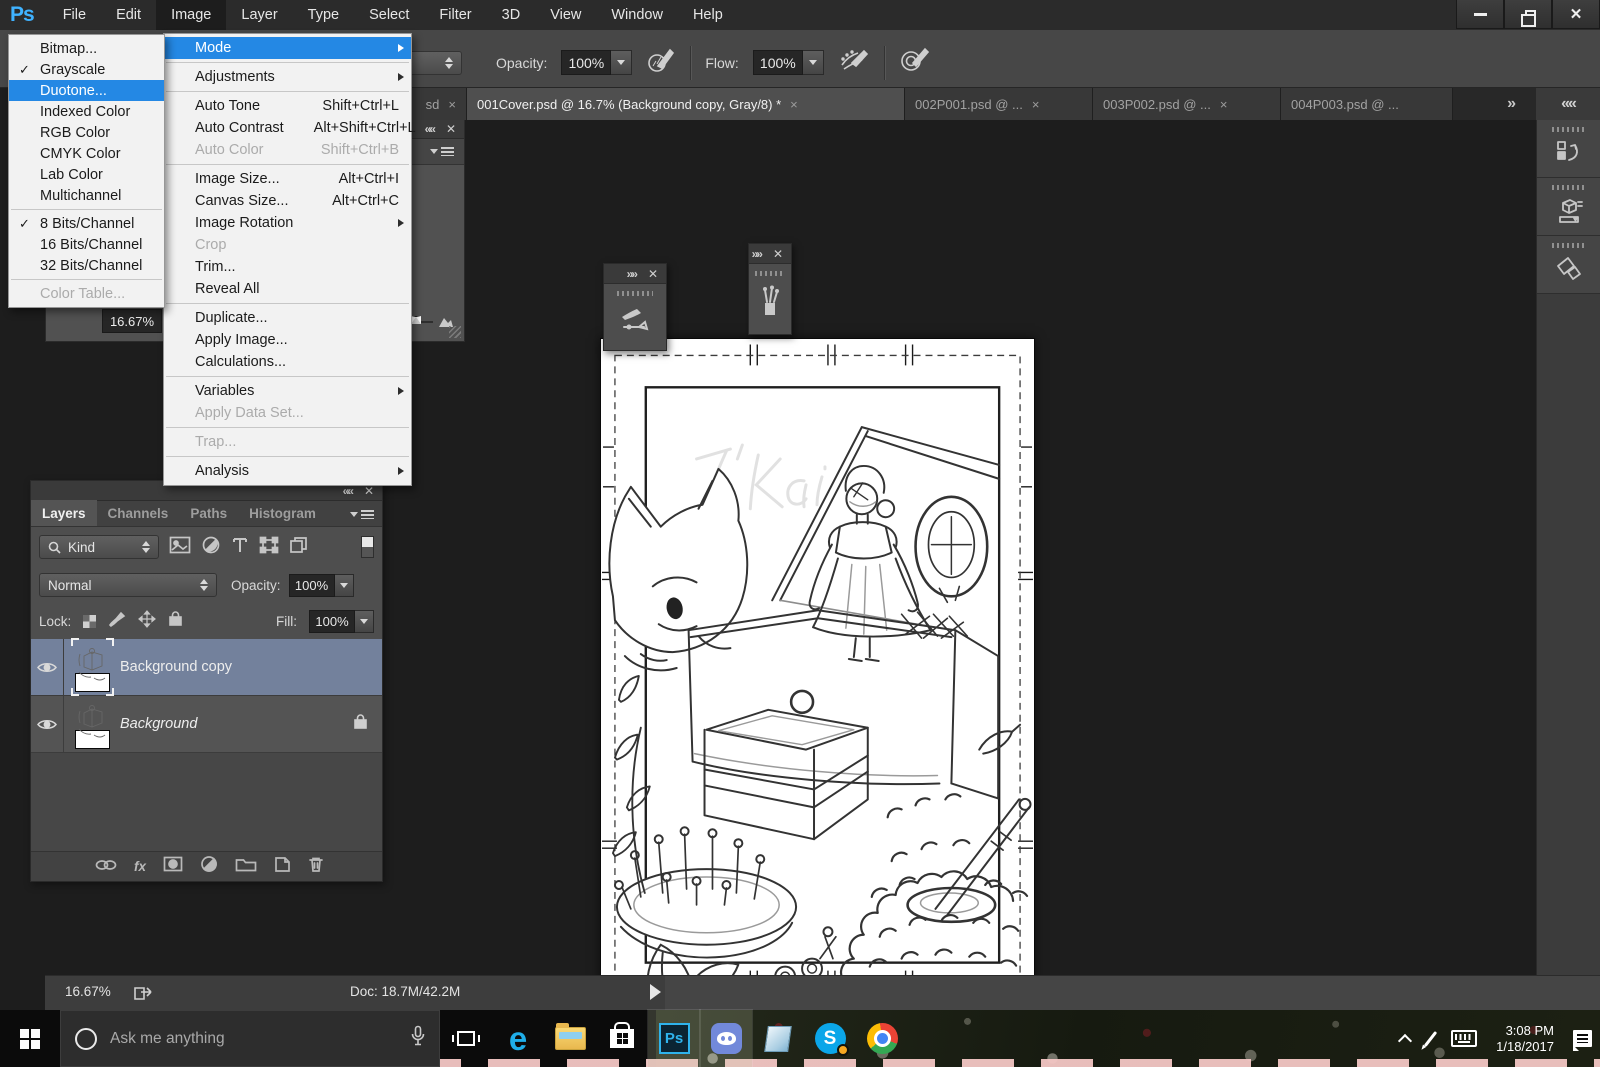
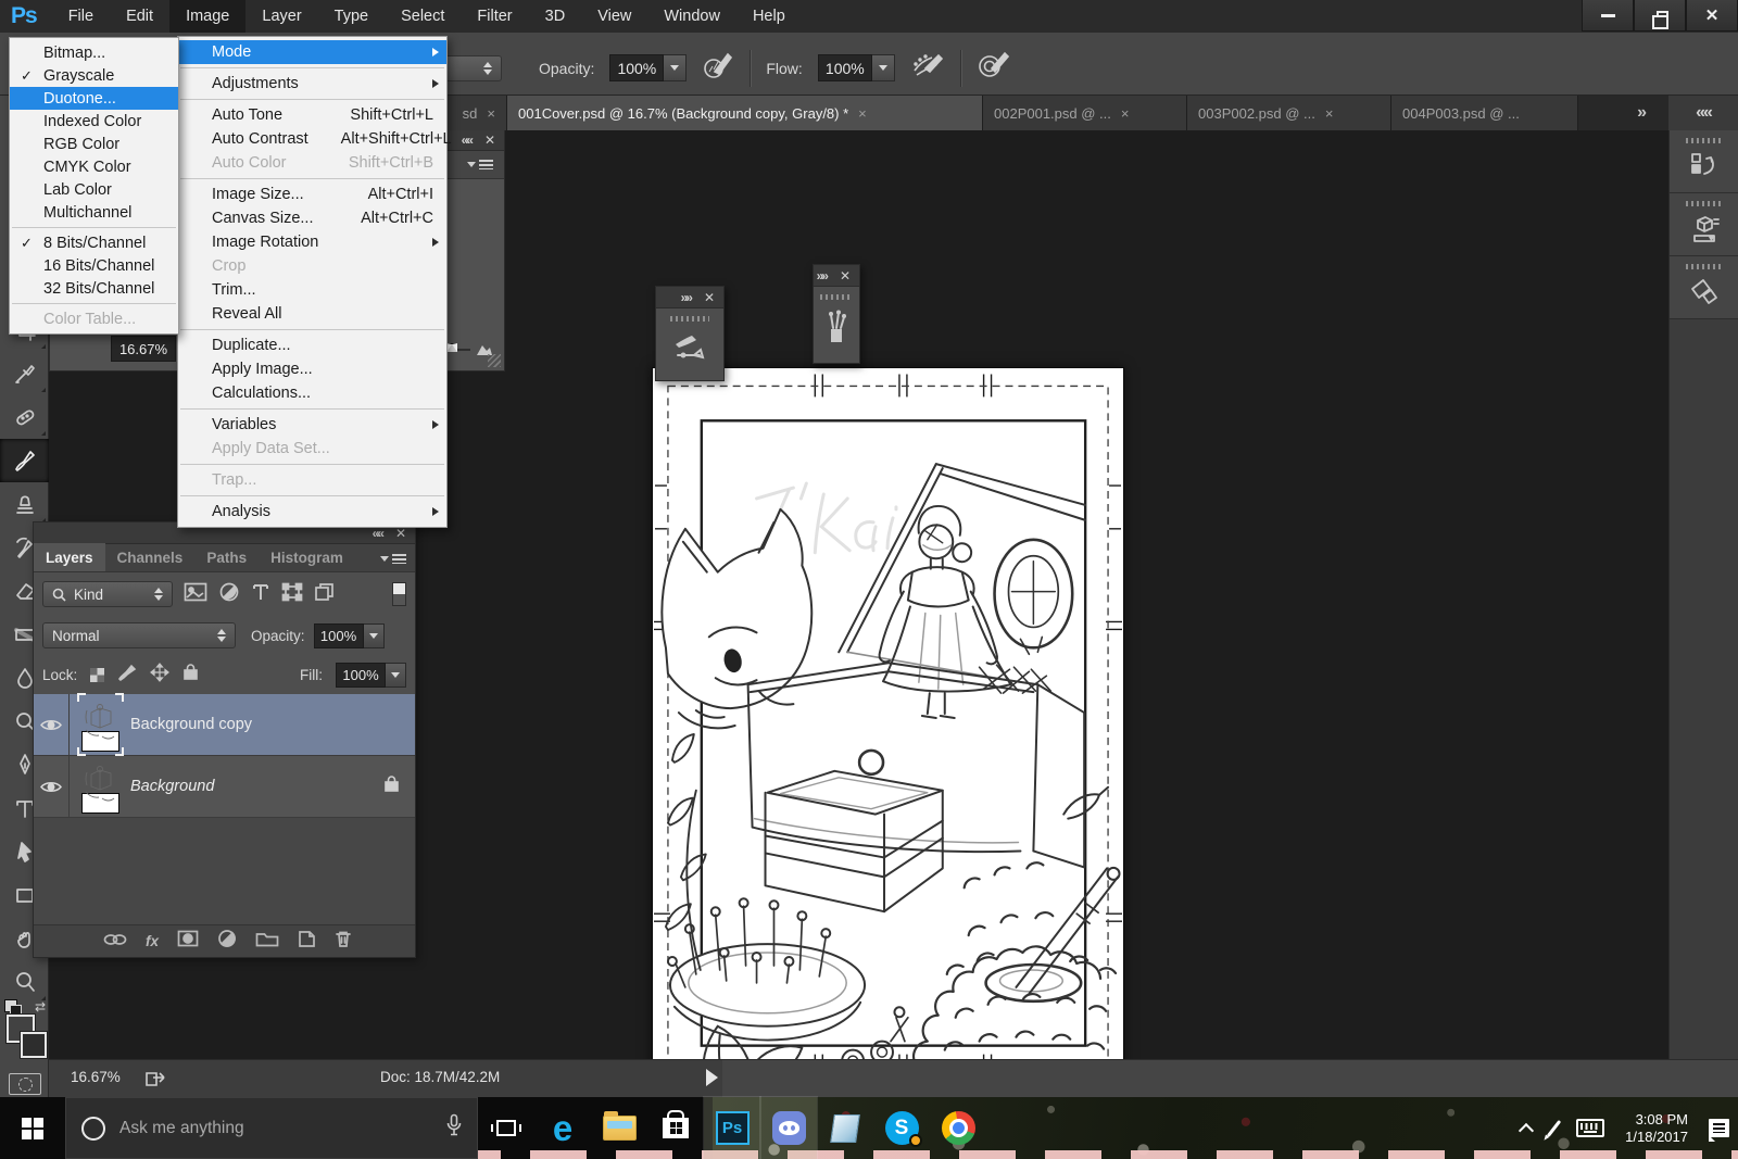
  »»
  ✕
  »»
  ✕
+ ⇄
  Opacity:
  100%
  Flow:
  100%
  sd
  ×
  001Cover.psd @ 16.7% (Background copy, Gray/8) *
  ×
  002P001.psd @ ...
  ×
  003P002.psd @ ...
  ×
  004P003.psd @ ...
  »
  ««
  ««
  ✕
  16.67%
  ««
  ✕
  Layers
  Channels
  Paths
  Histogram
  Kind
  Normal
  Opacity:
  100%
  Lock:
  Fill:
  100%
  Background copy
  Background
  fx
  16.67%
  Doc: 18.7M/42.2M
  Ps
  File
  Edit
  Image
  Layer
  Type
  Select
  Filter
  3D
  View
  Window
  Help
  ✕
  Mode
  Adjustments
  Auto Tone
  Shift+Ctrl+L
  Auto Contrast
  Alt+Shift+Ctrl+L
  Auto Color
  Shift+Ctrl+B
  Image Size...
  Alt+Ctrl+I
  Canvas Size...
  Alt+Ctrl+C
  Image Rotation
  Crop
  Trim...
  Reveal All
  Duplicate...
  Apply Image...
  Calculations...
  Variables
  Apply Data Set...
  Trap...
  Analysis
  Bitmap...
  ✓
  Grayscale
  Duotone...
  Indexed Color
  RGB Color
  CMYK Color
  Lab Color
  Multichannel
  ✓
  8 Bits/Channel
  16 Bits/Channel
  32 Bits/Channel
  Color Table...
  Ask me anything
  e
  Ps
  S
  3:08 PM
  1/18/2017
